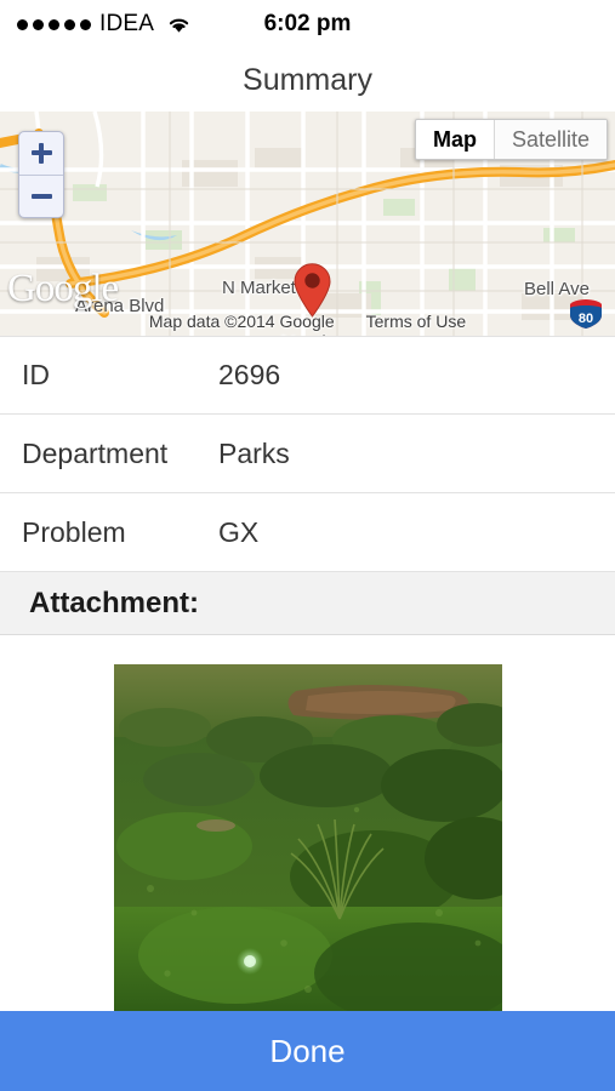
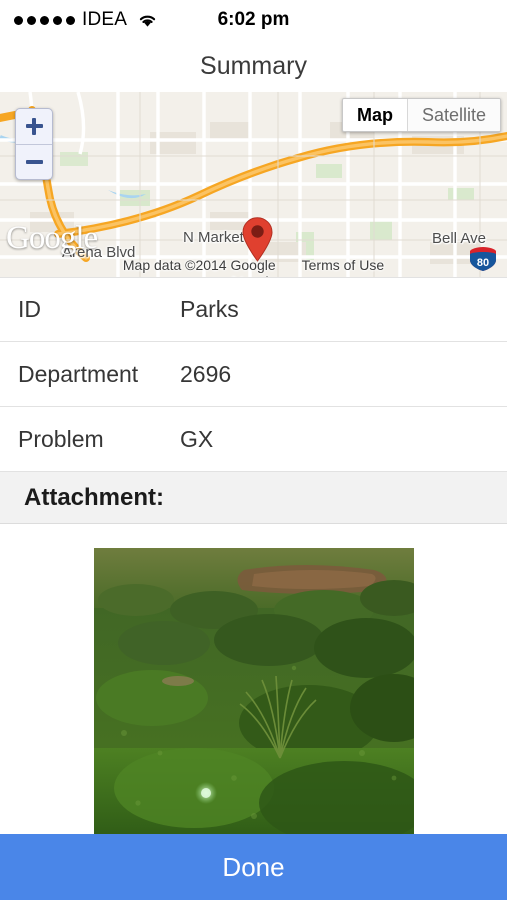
  IDEA
  6:02 pm
  Summary
  Map
  Satellite
  80
  Arena Blvd
  N Market
  Bell Ave
  Google
  Map data ©2014 Google
  Terms of Use
  ID
- 2696
+ Parks
  Department
- Parks
+ 2696
  Problem
  GX
  Attachment:
  Done
